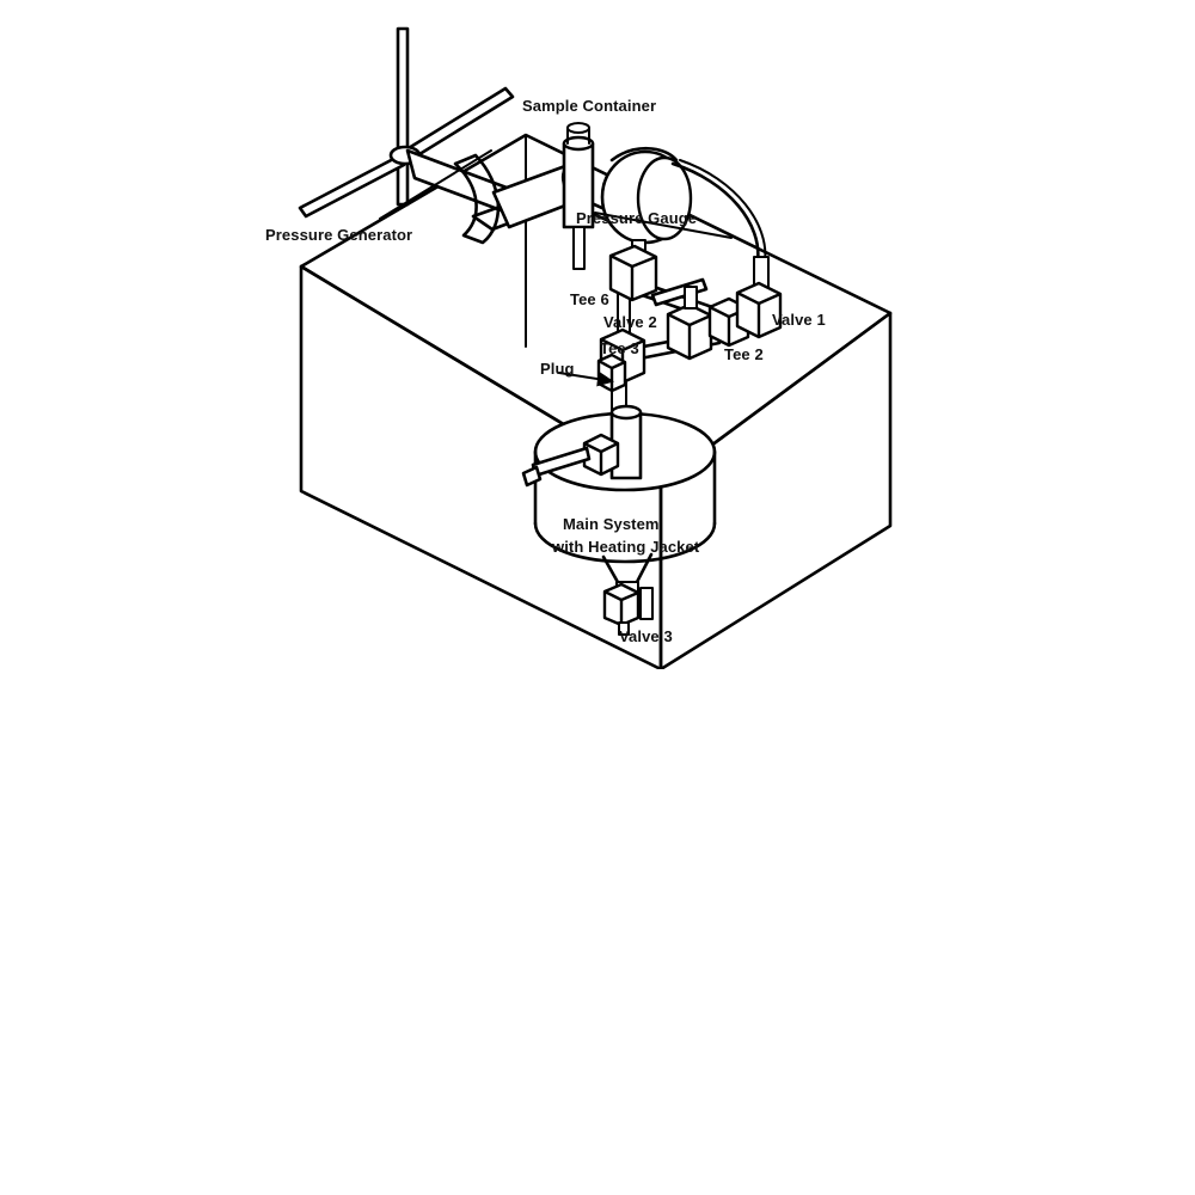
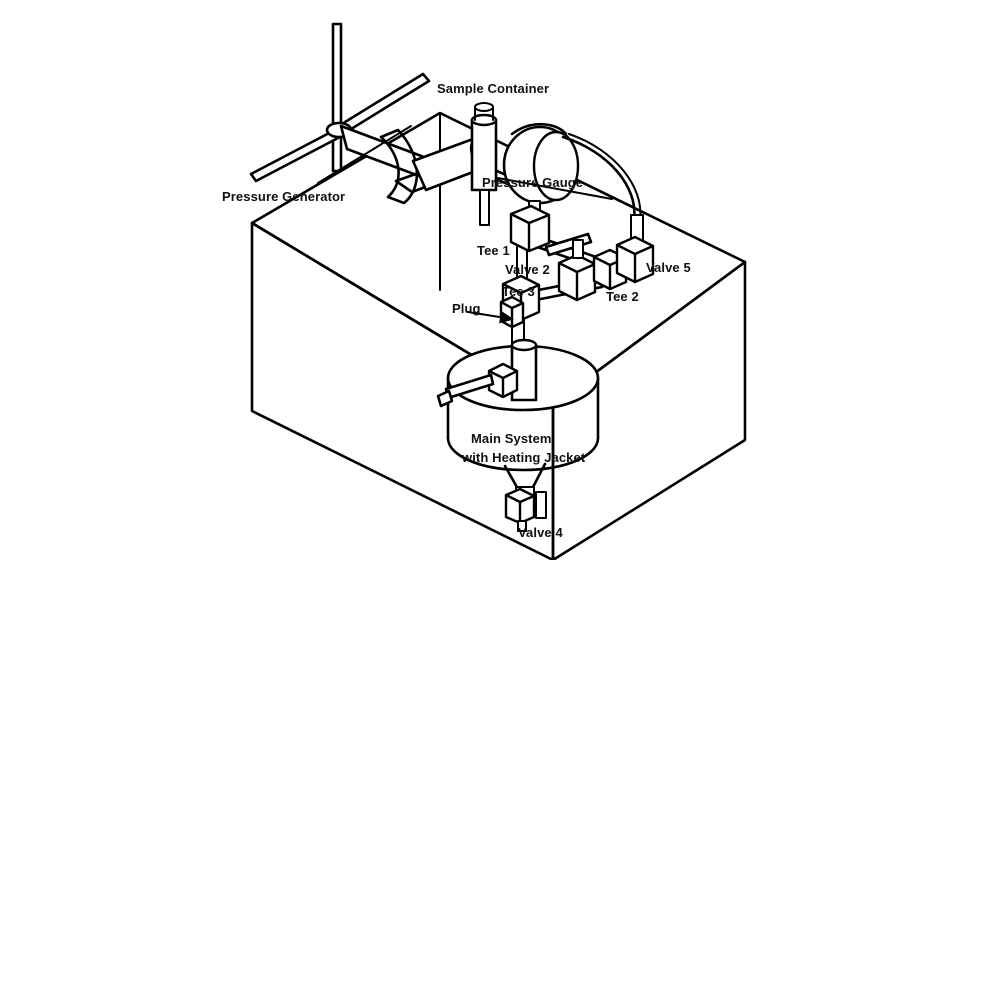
  Pressure Generator
  Sample Container
  Pressure Gauge
- Tee 6
+ Tee 1
  Valve 2
- Valve 1
+ Valve 5
  Tee 2
  Tee 3
  Plug
  Main System
  with Heating Jacket
- Valve 3
+ Valve 4
